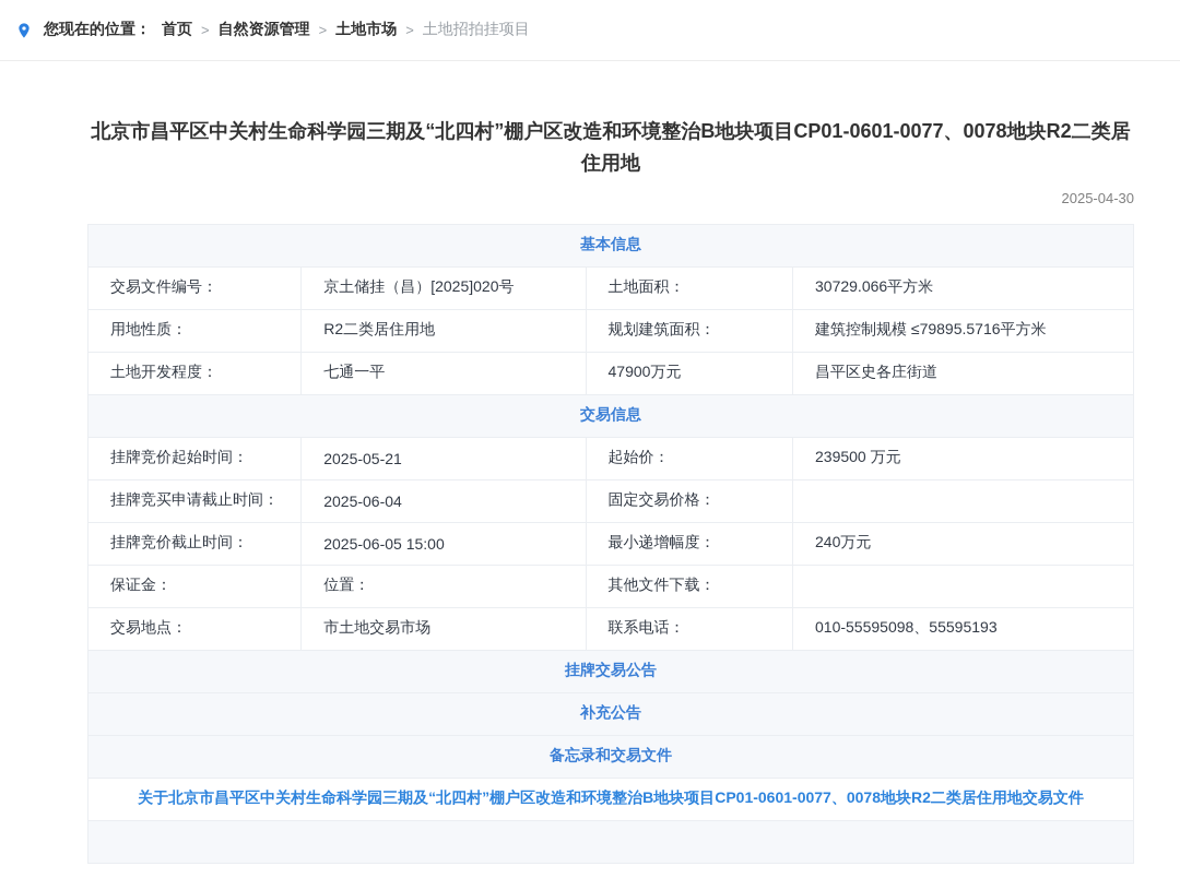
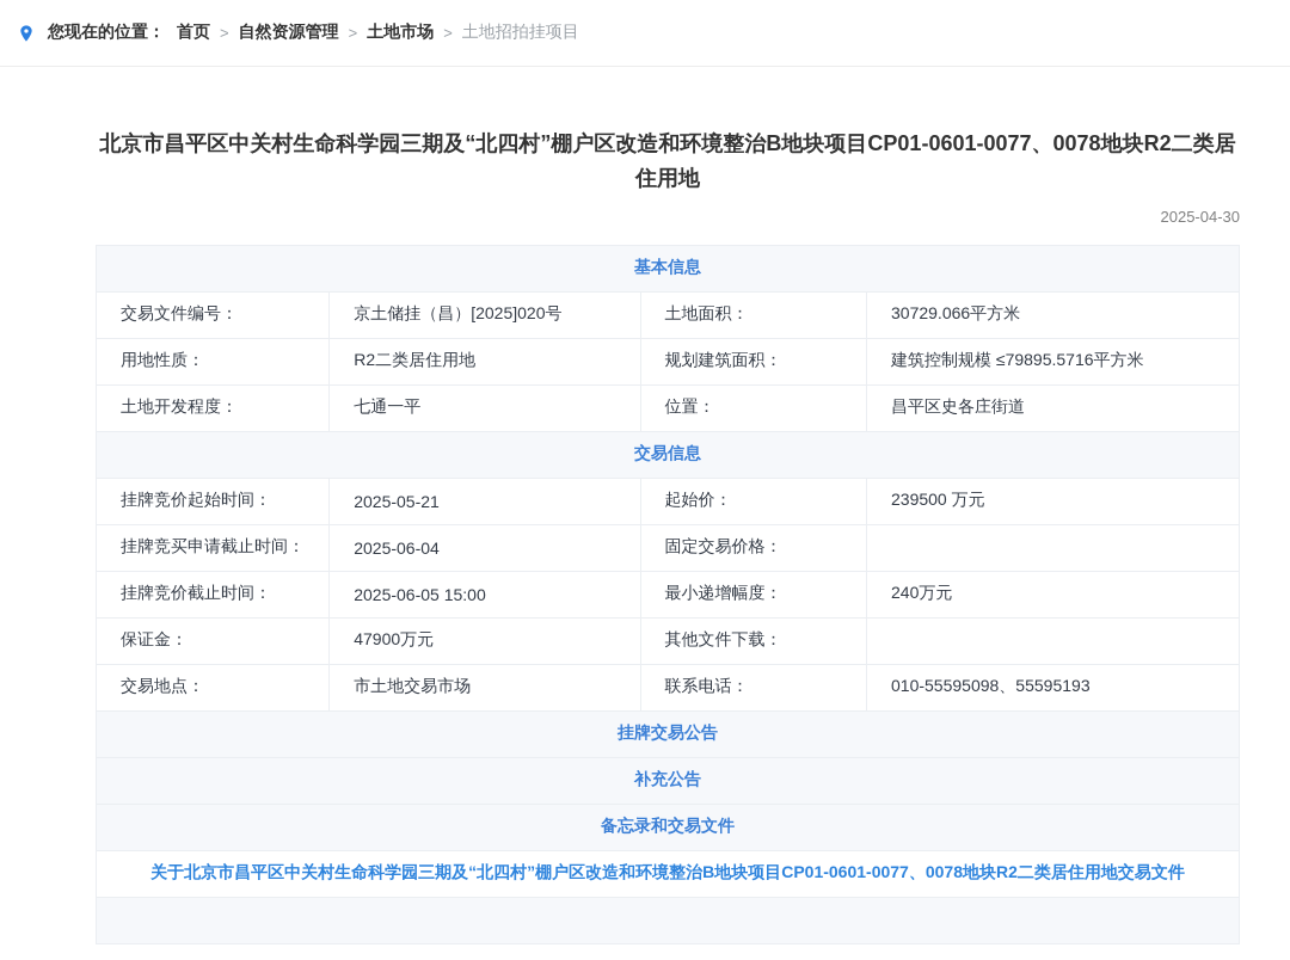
  您现在的位置：
  首页
  >
  自然资源管理
  >
  土地市场
  >
  土地招拍挂项目
  北京市昌平区中关村生命科学园三期及“北四村”棚户区改造和环境整治B地块项目CP01-0601-0077、0078地块R2二类居住用地
  2025-04-30
  基本信息
  交易文件编号：	京土储挂（昌）[2025]020号	土地面积：	30729.066平方米
  用地性质：	R2二类居住用地	规划建筑面积：	建筑控制规模 ≤79895.5716平方米
- 土地开发程度：	七通一平	47900万元	昌平区史各庄街道
+ 土地开发程度：	七通一平	位置：	昌平区史各庄街道
  交易信息
  挂牌竞价起始时间：	2025-05-21	起始价：	239500 万元
  挂牌竞买申请截止时间：	2025-06-04	固定交易价格：
  挂牌竞价截止时间：	2025-06-05 15:00	最小递增幅度：	240万元
- 保证金：	位置：	其他文件下载：
+ 保证金：	47900万元	其他文件下载：
  交易地点：	市土地交易市场	联系电话：	010-55595098、55595193
  挂牌交易公告
  补充公告
  备忘录和交易文件
  关于北京市昌平区中关村生命科学园三期及“北四村”棚户区改造和环境整治B地块项目CP01-0601-0077、0078地块R2二类居住用地交易文件
